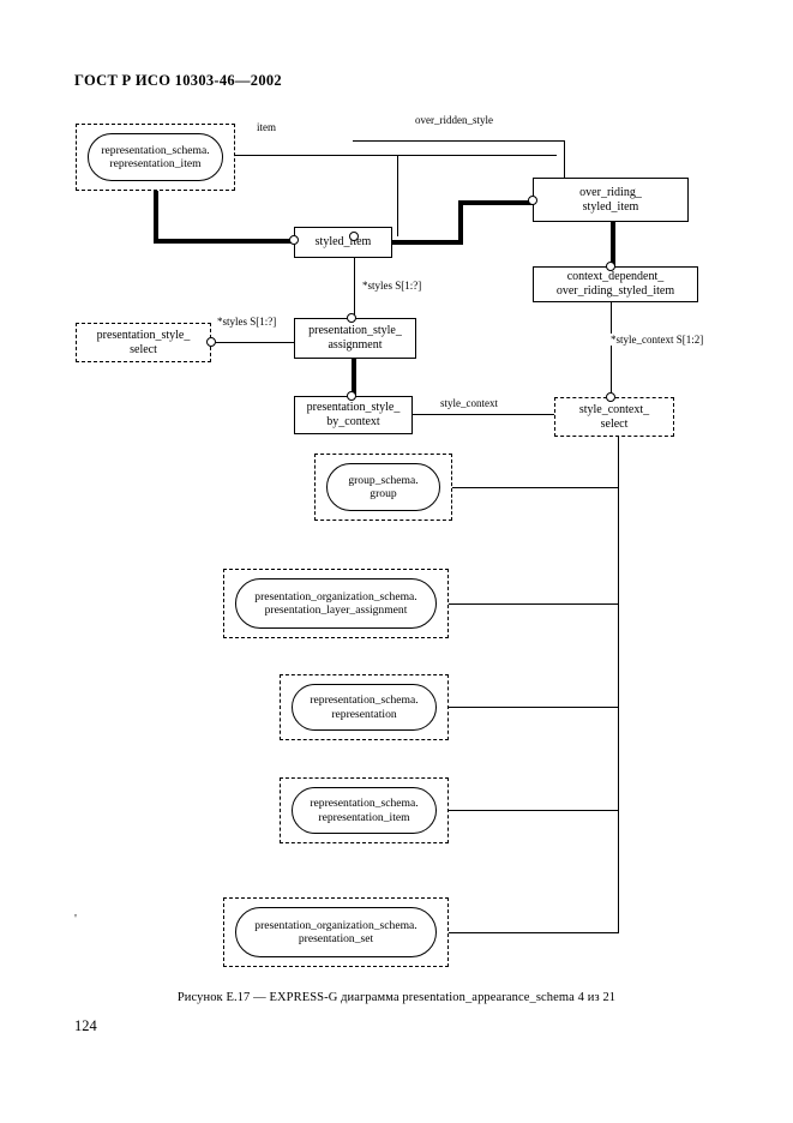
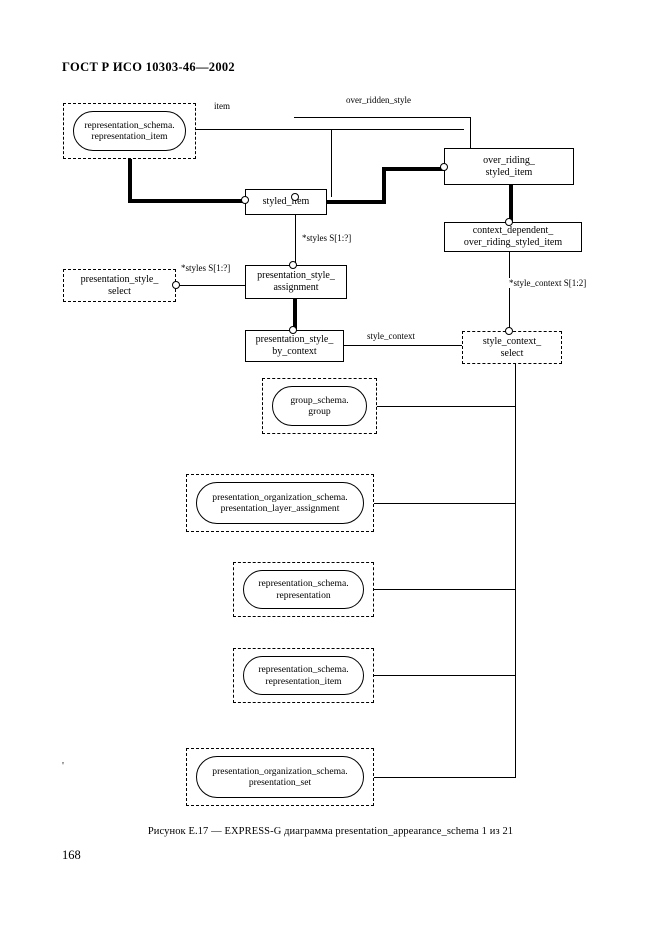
  ГОСТ Р ИСО 10303-46—2002
  item
  over_ridden_style
  *styles S[1:?]
  *styles S[1:?]
  style_context
  *style_context S[1:2]
  representation_schema.
  representation_item
  over_riding_
  styled_item
  styled_item
  context_dependent_
  over_riding_styled_item
  presentation_style_
  select
  presentation_style_
  assignment
  presentation_style_
  by_context
  style_context_
  select
  group_schema.
  group
  presentation_organization_schema.
  presentation_layer_assignment
  representation_schema.
  representation
  representation_schema.
  representation_item
  presentation_organization_schema.
  presentation_set
  '
- Рисунок Е.17 — EXPRESS-G диаграмма presentation_appearance_schema 4 из 21
+ Рисунок Е.17 — EXPRESS-G диаграмма presentation_appearance_schema 1 из 21
- 124
+ 168
